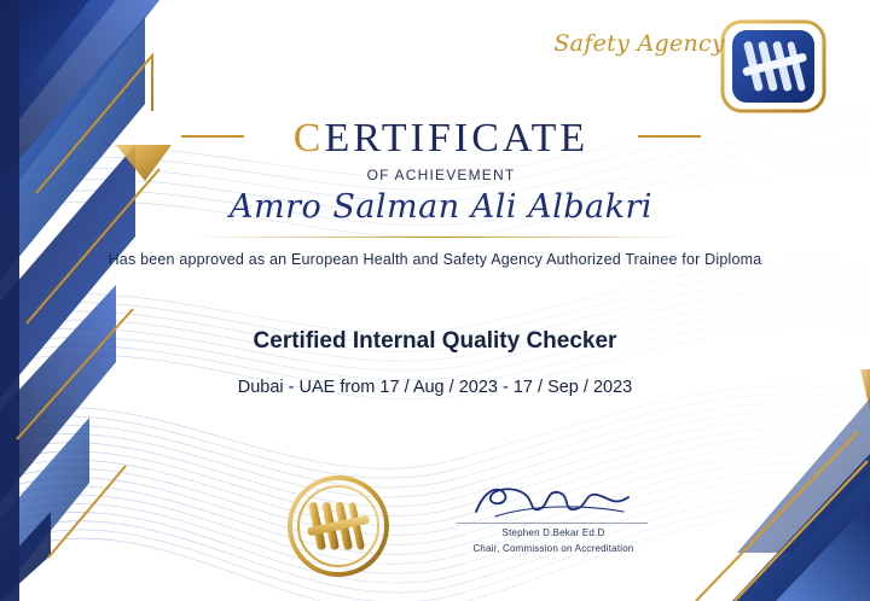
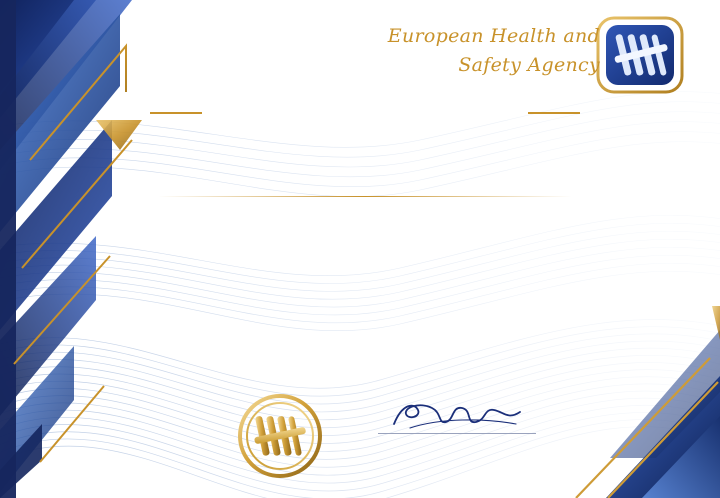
+ European Health and
  Safety Agency
- CERTIFICATE
- OF ACHIEVEMENT
- Amro Salman Ali Albakri
- Has been approved as an European Health and Safety Agency Authorized Trainee for Diploma
- Certified Internal Quality Checker
- Dubai - UAE from 17 / Aug / 2023 - 17 / Sep / 2023
- Stephen D.Bekar Ed.D
- Chair, Commission on Accreditation
